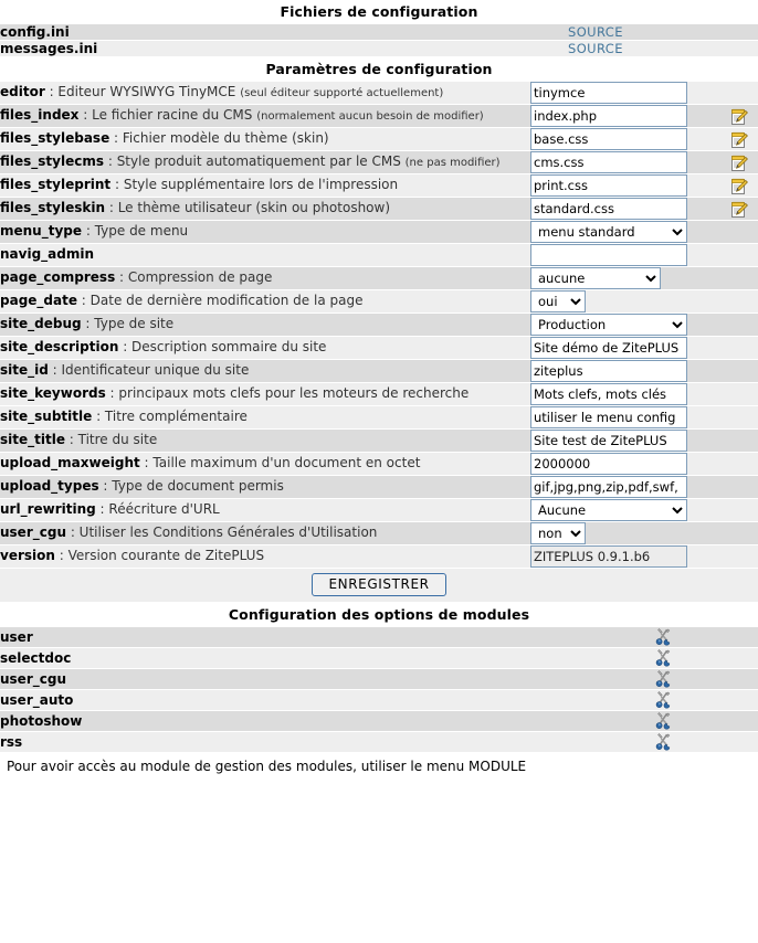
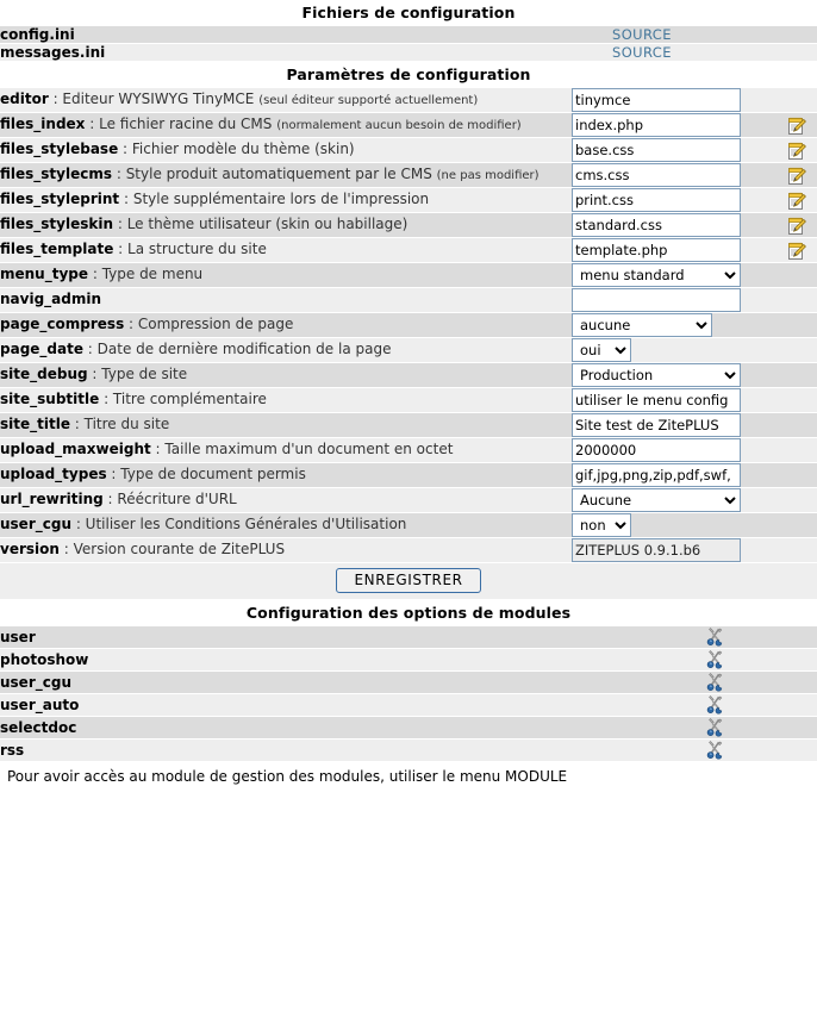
  Fichiers de configuration
  config.ini	SOURCE
  messages.ini	SOURCE
  Paramètres de configuration
  editor : Editeur WYSIWYG TinyMCE (seul éditeur supporté actuellement)	tinymce
  files_index : Le fichier racine du CMS (normalement aucun besoin de modifier)	index.php
  files_stylebase : Fichier modèle du thème (skin)	base.css
  files_stylecms : Style produit automatiquement par le CMS (ne pas modifier)	cms.css
  files_styleprint : Style supplémentaire lors de l'impression	print.css
- files_styleskin : Le thème utilisateur (skin ou photoshow)	standard.css
+ files_styleskin : Le thème utilisateur (skin ou habillage)	standard.css
+ files_template : La structure du site	template.php
  menu_type : Type de menu	menu standard
  navig_admin
  page_compress : Compression de page	aucune
  page_date : Date de dernière modification de la page	oui
  site_debug : Type de site	Production
- site_description : Description sommaire du site	Site démo de ZitePLUS
- site_id : Identificateur unique du site	ziteplus
- site_keywords : principaux mots clefs pour les moteurs de recherche	Mots clefs, mots clés
  site_subtitle : Titre complémentaire	utiliser le menu config
  site_title : Titre du site	Site test de ZitePLUS
  upload_maxweight : Taille maximum d'un document en octet	2000000
  upload_types : Type de document permis	gif,jpg,png,zip,pdf,swf,
  url_rewriting : Réécriture d'URL	Aucune
  user_cgu : Utiliser les Conditions Générales d'Utilisation	non
  version : Version courante de ZitePLUS	ZITEPLUS 0.9.1.b6
  ENREGISTRER
  Configuration des options de modules
  user
- selectdoc
+ photoshow
  user_cgu
  user_auto
- photoshow
+ selectdoc
  rss
  Pour avoir accès au module de gestion des modules, utiliser le menu MODULE
